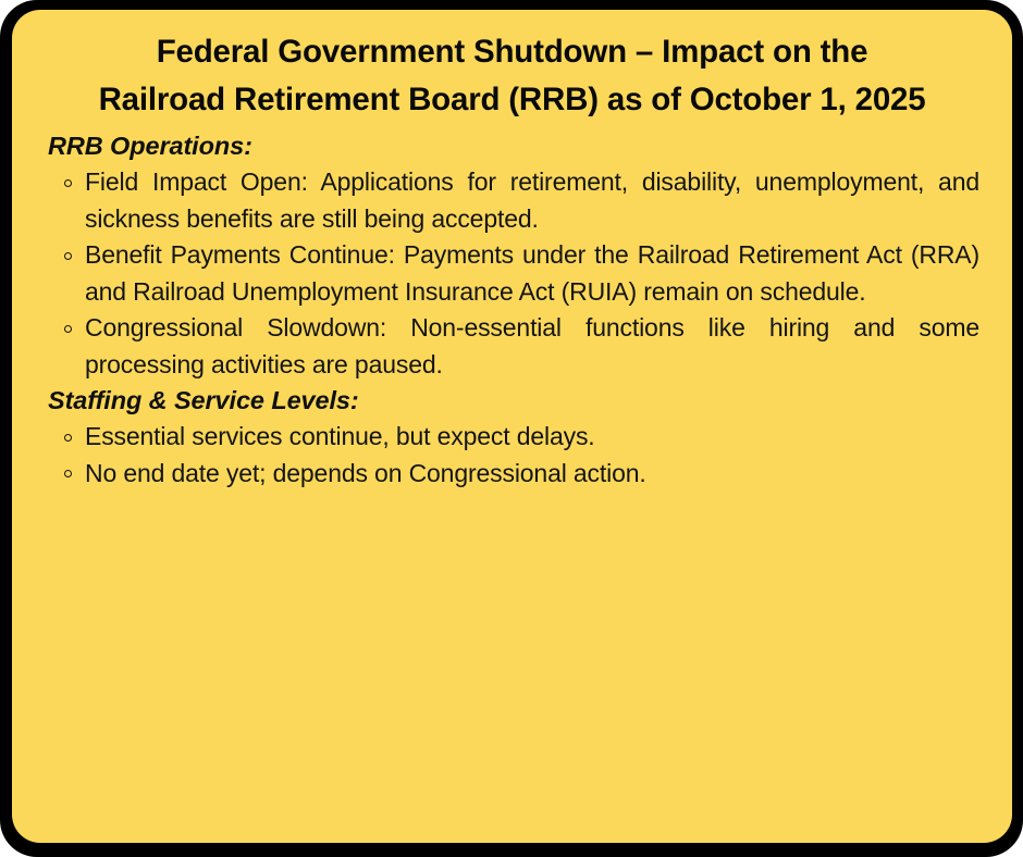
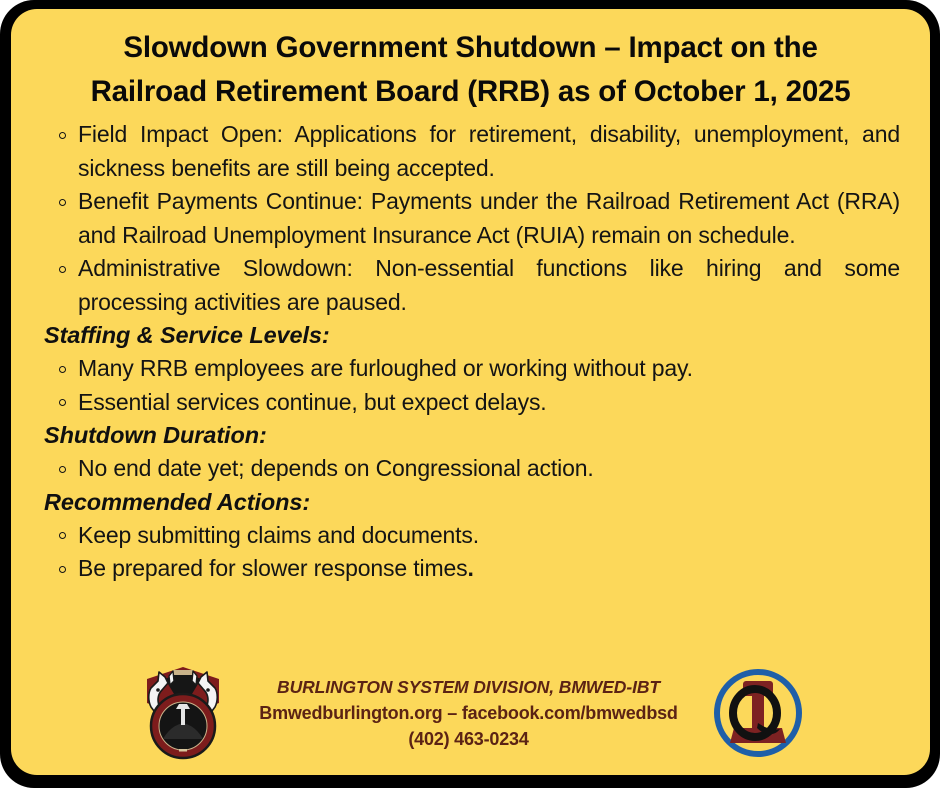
- Federal Government Shutdown – Impact on the
+ Slowdown Government Shutdown – Impact on the
  Railroad Retirement Board (RRB) as of October 1, 2025
- RRB Operations:
  Field Impact Open: Applications for retirement, disability, unemployment, and sickness benefits are still being accepted.
  Benefit Payments Continue: Payments under the Railroad Retirement Act (RRA) and Railroad Unemployment Insurance Act (RUIA) remain on schedule.
- Congressional Slowdown: Non-essential functions like hiring and some processing activities are paused.
+ Administrative Slowdown: Non-essential functions like hiring and some processing activities are paused.
  Staffing & Service Levels:
+ Many RRB employees are furloughed or working without pay.
  Essential services continue, but expect delays.
+ Shutdown Duration:
  No end date yet; depends on Congressional action.
+ Recommended Actions:
+ Keep submitting claims and documents.
+ Be prepared for slower response times.
+ BURLINGTON SYSTEM DIVISION, BMWED-IBT
+ Bmwedburlington.org – facebook.com/bmwedbsd
+ (402) 463-0234
